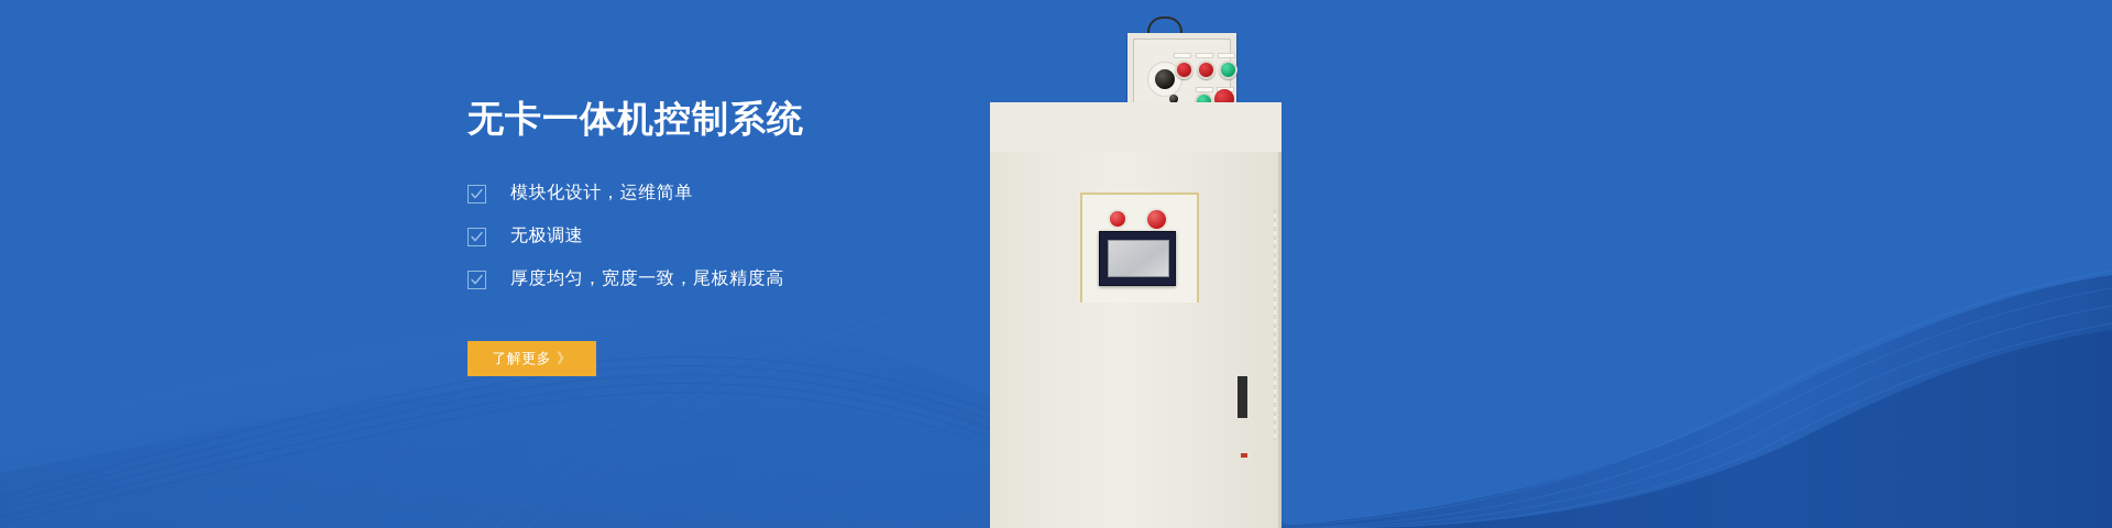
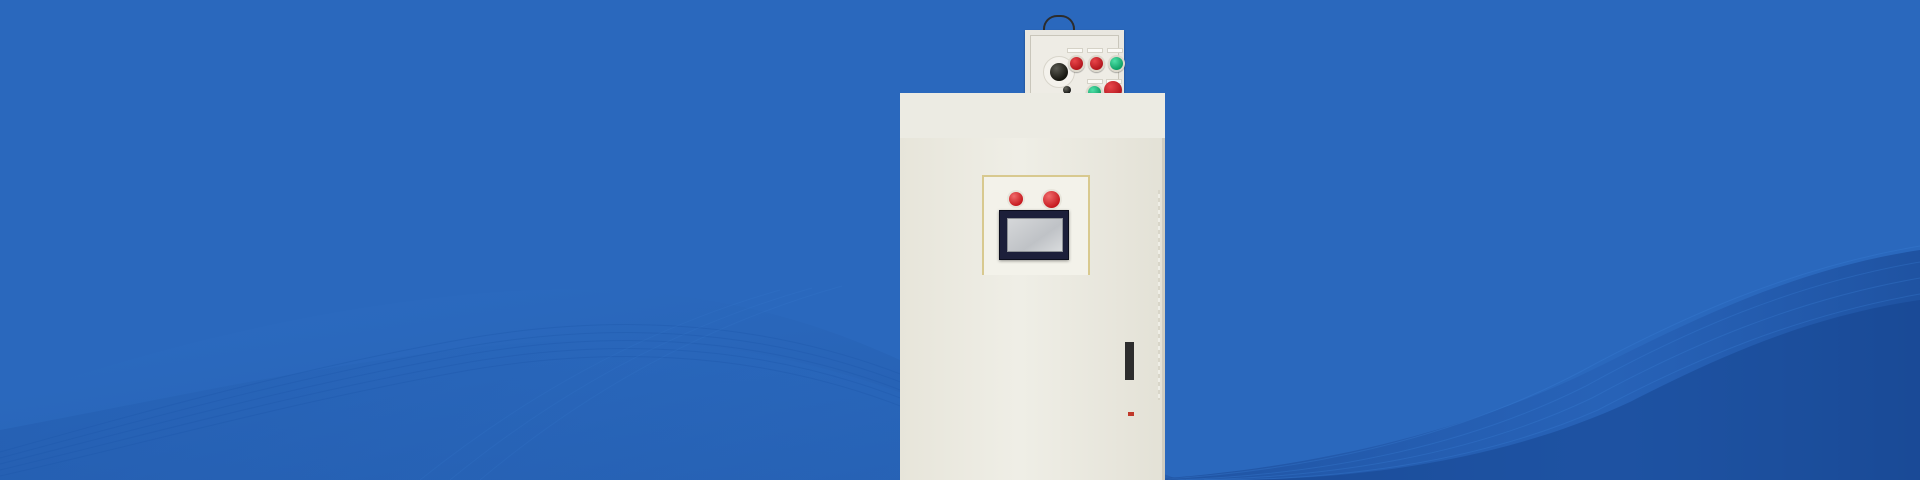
- 无卡一体机控制系统
- 模块化设计，运维简单
- 无极调速
- 厚度均匀，宽度一致，尾板精度高
- 了解更多
- 》
